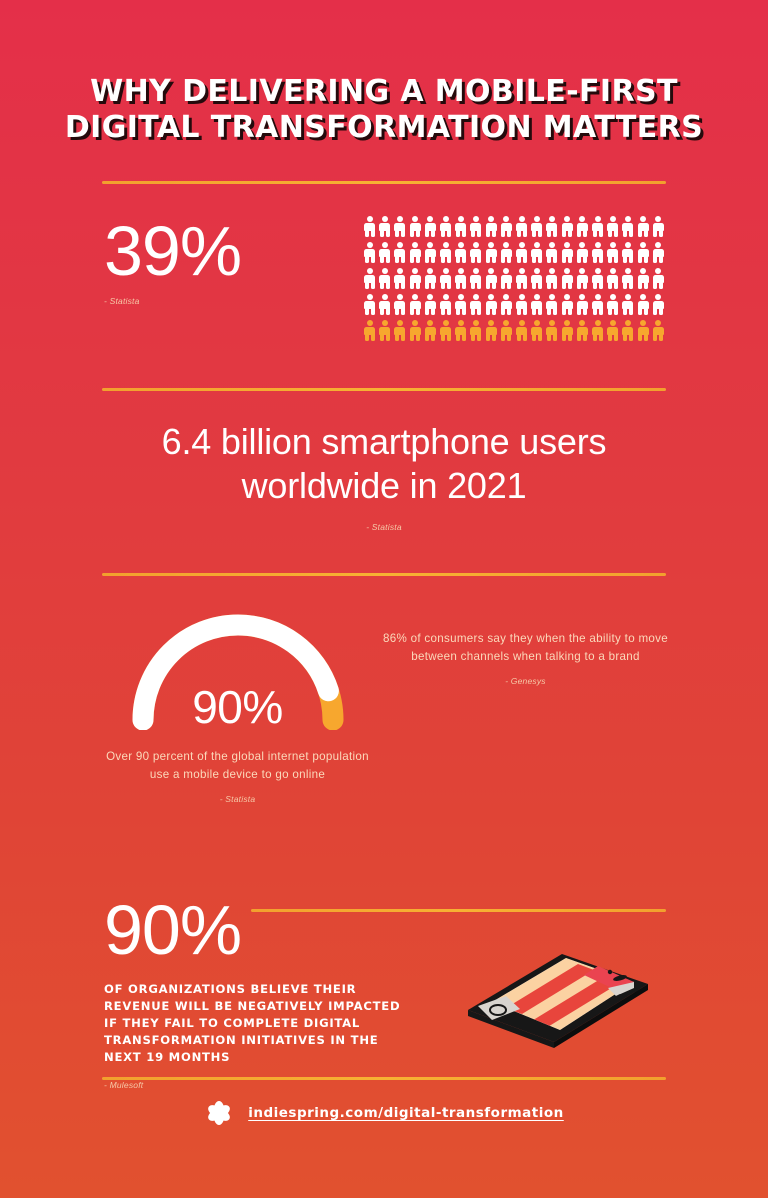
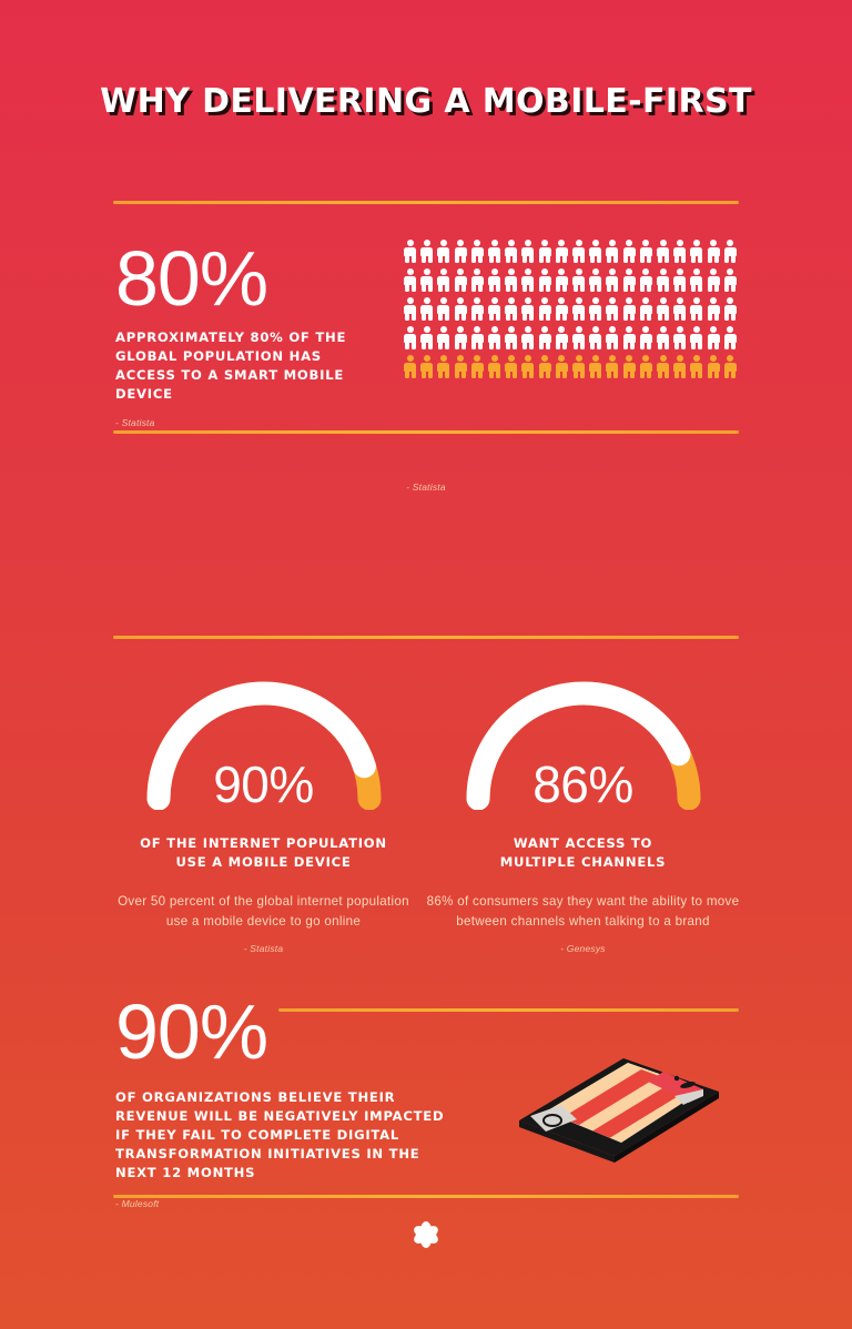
  WHY DELIVERING A MOBILE-FIRST
- DIGITAL TRANSFORMATION MATTERS
- 39%
+ 80%
+ APPROXIMATELY 80% OF THE GLOBAL POPULATION HAS ACCESS TO A SMART MOBILE DEVICE
  - Statista
- 6.4 billion smartphone users
- worldwide in 2021
  - Statista
  90%
+ OF THE INTERNET POPULATION
+ USE A MOBILE DEVICE
- Over 90 percent of the global internet population use a mobile device to go online
+ Over 50 percent of the global internet population use a mobile device to go online
  - Statista
+ 86%
+ WANT ACCESS TO
+ MULTIPLE CHANNELS
- 86% of consumers say they when the ability to move between channels when talking to a brand
+ 86% of consumers say they want the ability to move between channels when talking to a brand
  - Genesys
  90%
- OF ORGANIZATIONS BELIEVE THEIR REVENUE WILL BE NEGATIVELY IMPACTED IF THEY FAIL TO COMPLETE DIGITAL TRANSFORMATION INITIATIVES IN THE NEXT 19 MONTHS
+ OF ORGANIZATIONS BELIEVE THEIR REVENUE WILL BE NEGATIVELY IMPACTED IF THEY FAIL TO COMPLETE DIGITAL TRANSFORMATION INITIATIVES IN THE NEXT 12 MONTHS
  - Mulesoft
- indiespring.com/digital-transformation
